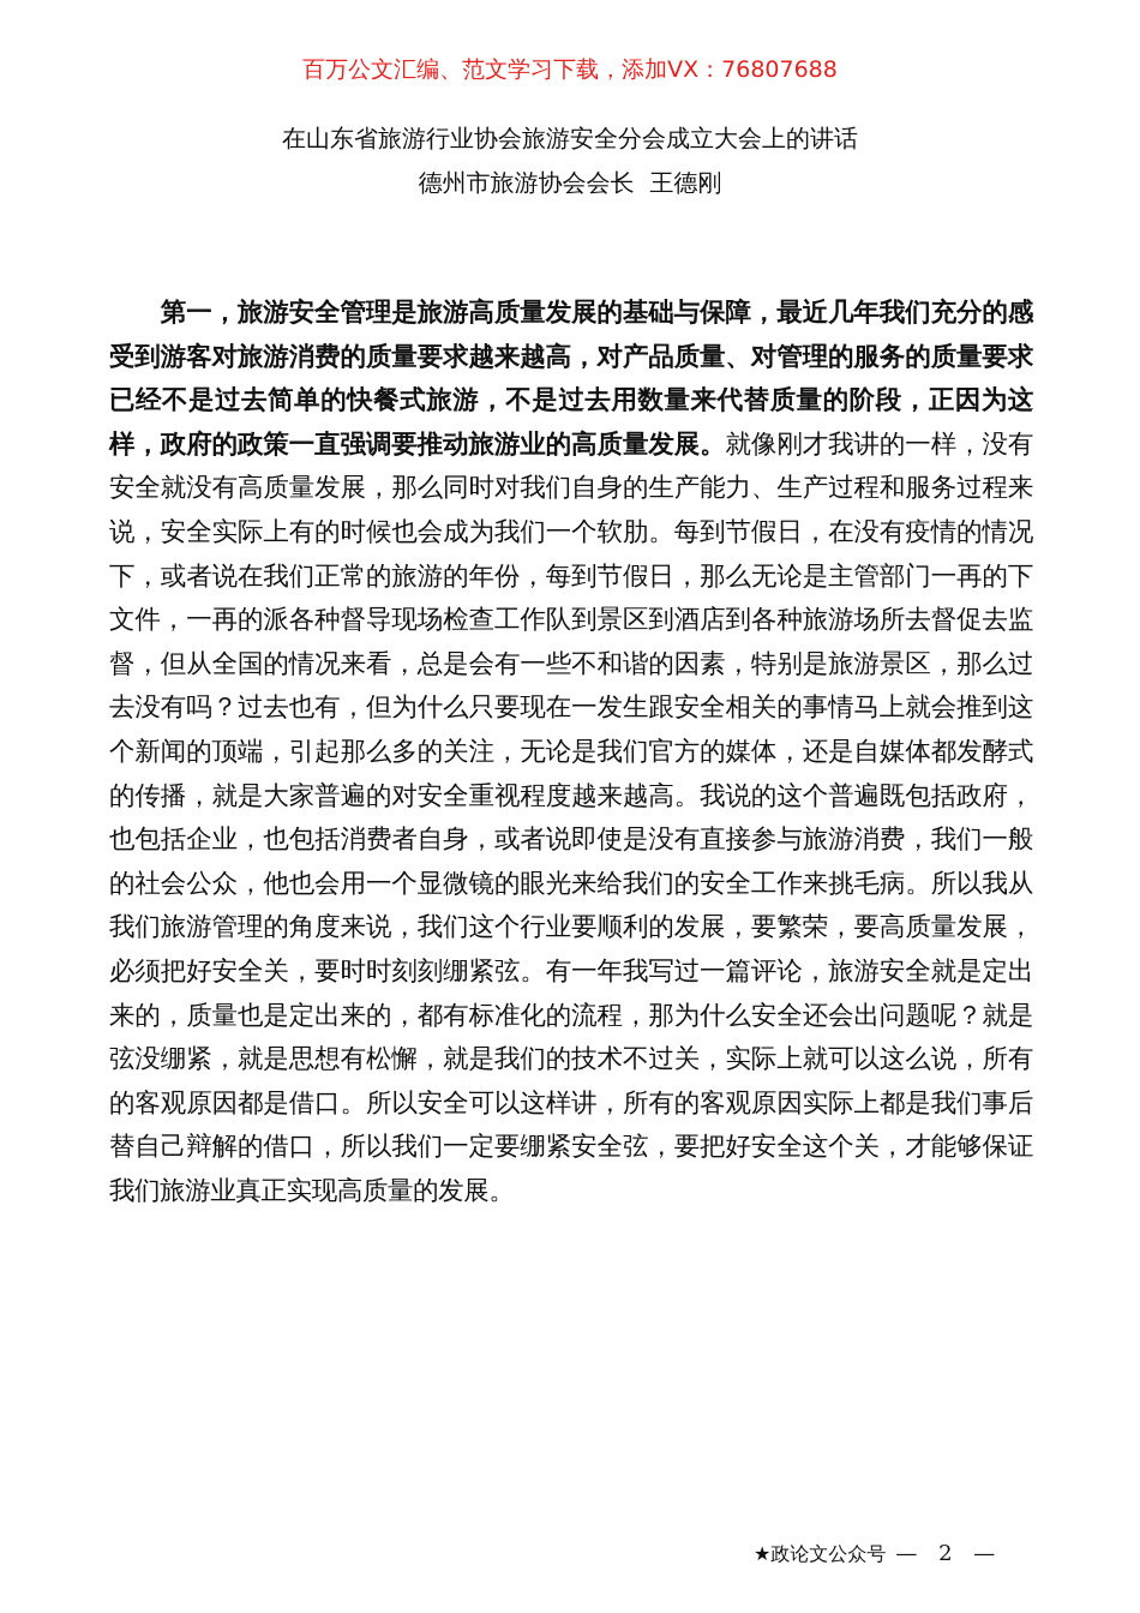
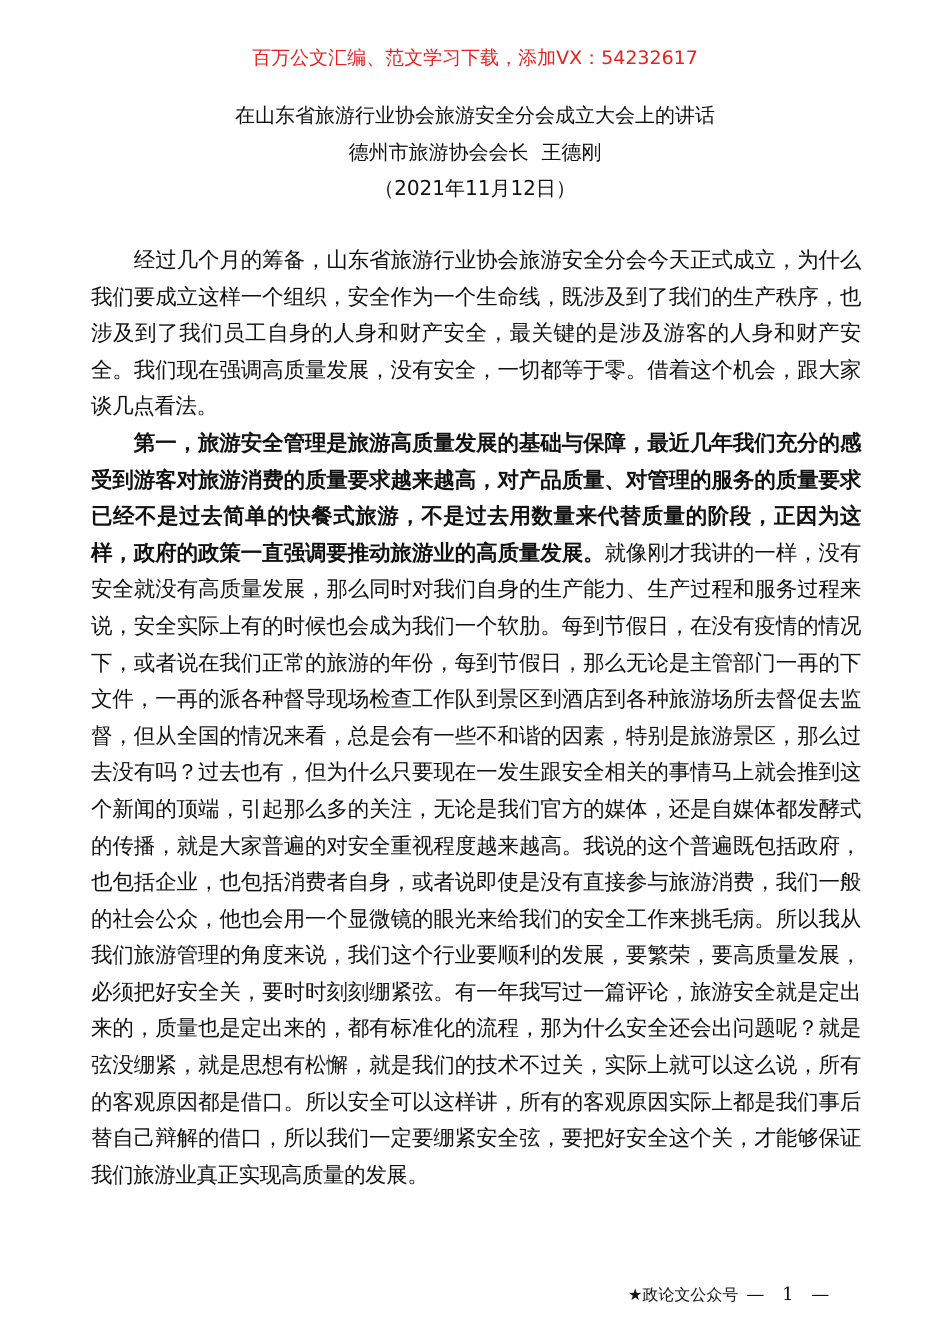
- 百万公文汇编、范文学习下载，添加VX：76807688
+ 百万公文汇编、范文学习下载，添加VX：54232617
  在山东省旅游行业协会旅游安全分会成立大会上的讲话
  德州市旅游协会会长 王德刚
+ （2021年11月12日）
+ 经过几个月的筹备，山东省旅游行业协会旅游安全分会今天正式成立，为什么我们要成立这样一个组织，安全作为一个生命线，既涉及到了我们的生产秩序，也涉及到了我们员工自身的人身和财产安全，最关键的是涉及游客的人身和财产安全。我们现在强调高质量发展，没有安全，一切都等于零。借着这个机会，跟大家谈几点看法。
  第一，旅游安全管理是旅游高质量发展的基础与保障，最近几年我们充分的感受到游客对旅游消费的质量要求越来越高，对产品质量、对管理的服务的质量要求已经不是过去简单的快餐式旅游，不是过去用数量来代替质量的阶段，正因为这样，政府的政策一直强调要推动旅游业的高质量发展。就像刚才我讲的一样，没有安全就没有高质量发展，那么同时对我们自身的生产能力、生产过程和服务过程来说，安全实际上有的时候也会成为我们一个软肋。每到节假日，在没有疫情的情况下，或者说在我们正常的旅游的年份，每到节假日，那么无论是主管部门一再的下文件，一再的派各种督导现场检查工作队到景区到酒店到各种旅游场所去督促去监督，但从全国的情况来看，总是会有一些不和谐的因素，特别是旅游景区，那么过去没有吗？过去也有，但为什么只要现在一发生跟安全相关的事情马上就会推到这个新闻的顶端，引起那么多的关注，无论是我们官方的媒体，还是自媒体都发酵式的传播，就是大家普遍的对安全重视程度越来越高。我说的这个普遍既包括政府，也包括企业，也包括消费者自身，或者说即使是没有直接参与旅游消费，我们一般的社会公众，他也会用一个显微镜的眼光来给我们的安全工作来挑毛病。所以我从我们旅游管理的角度来说，我们这个行业要顺利的发展，要繁荣，要高质量发展，必须把好安全关，要时时刻刻绷紧弦。有一年我写过一篇评论，旅游安全就是定出来的，质量也是定出来的，都有标准化的流程，那为什么安全还会出问题呢？就是弦没绷紧，就是思想有松懈，就是我们的技术不过关，实际上就可以这么说，所有的客观原因都是借口。所以安全可以这样讲，所有的客观原因实际上都是我们事后替自己辩解的借口，所以我们一定要绷紧安全弦，要把好安全这个关，才能够保证我们旅游业真正实现高质量的发展。
- ★政论文公众号 — 2 —
+ ★政论文公众号 — 1 —
